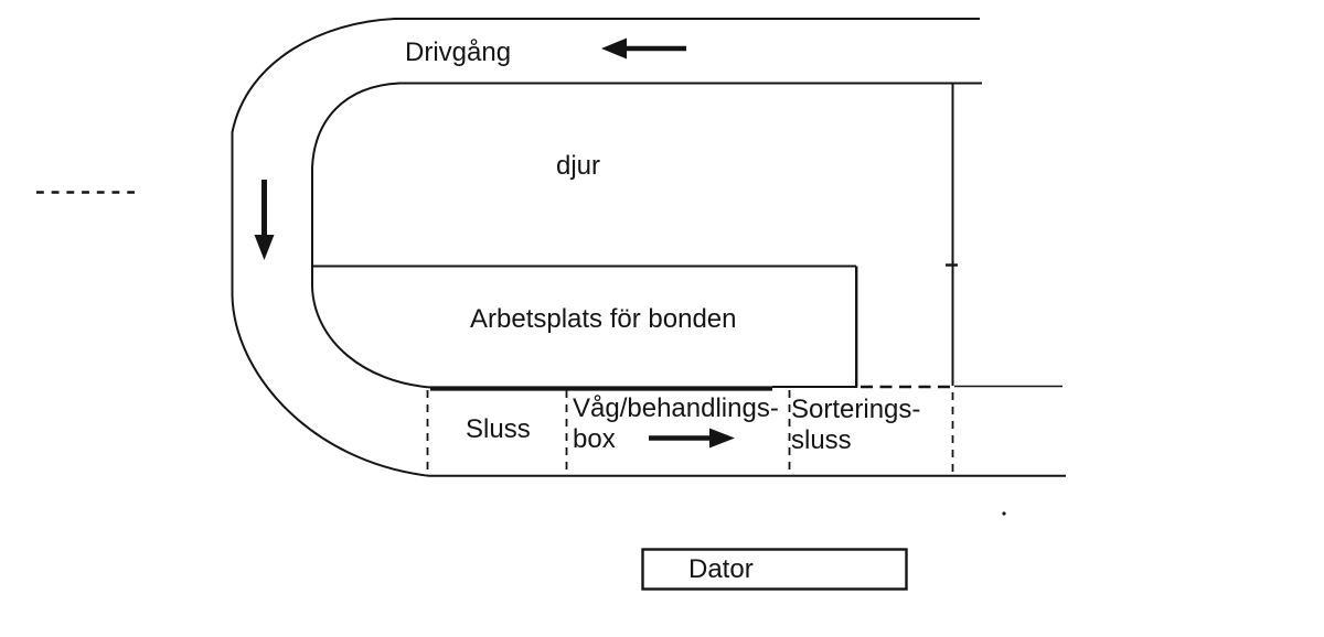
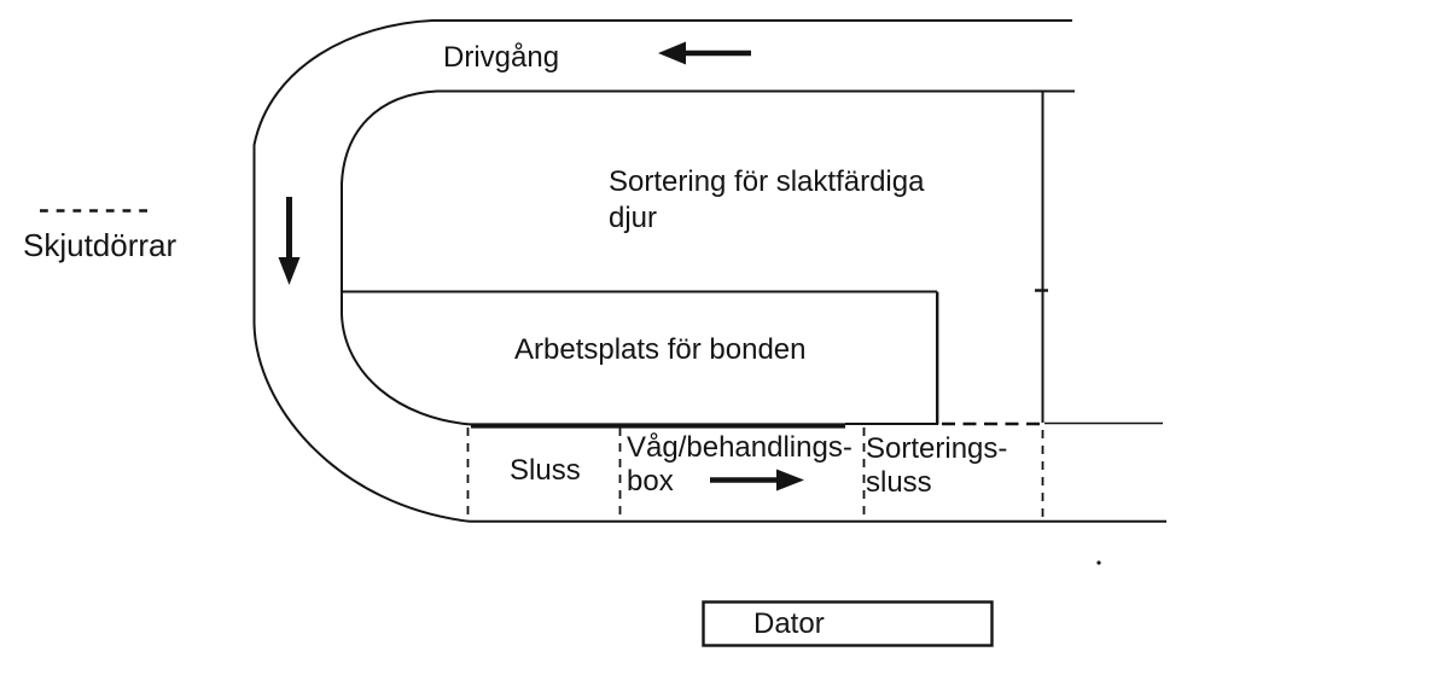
  Drivgång
+ Skjutdörrar
+ Sortering för slaktfärdiga
  djur
  Arbetsplats för bonden
  Sluss
  Våg/behandlings-
  box
  Sorterings-
  sluss
  Dator
